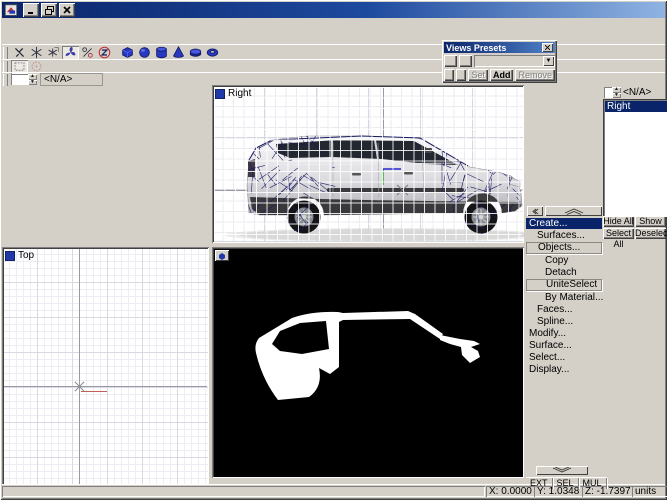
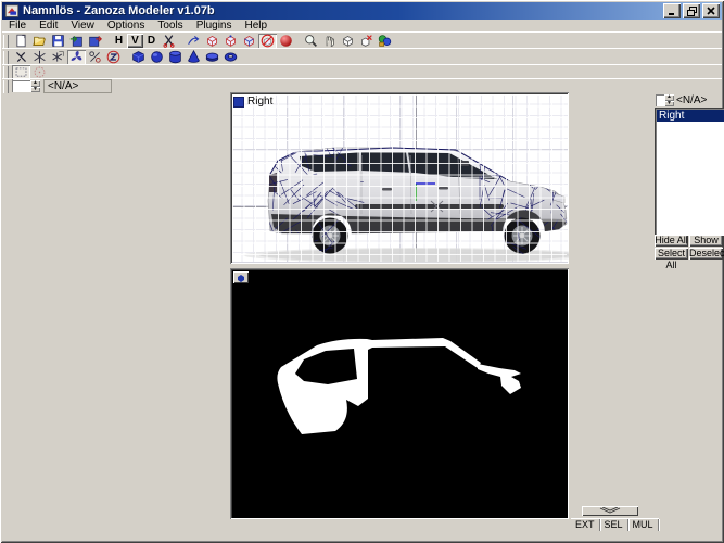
+ Namnlös - Zanoza Modeler v1.07b
+ File
+ Edit
+ View
+ Options
+ Tools
+ Plugins
+ Help
+ H
+ V
+ D
  <N/A>
  Right
- Top
- Views Presets
- Set
- Add
- Remove
- Create...
- Surfaces...
- Objects...
- Copy
- Detach
- UniteSelect
- By Material...
- Faces...
- Spline...
- Modify...
- Surface...
- Select...
- Display...
  <N/A>
  Right
  Hide All
  Select All
  Deselec
  EXT
  SEL
  MUL
- X: 0.0000
- Y: 1.0348
- Z: -1.7397
- units
